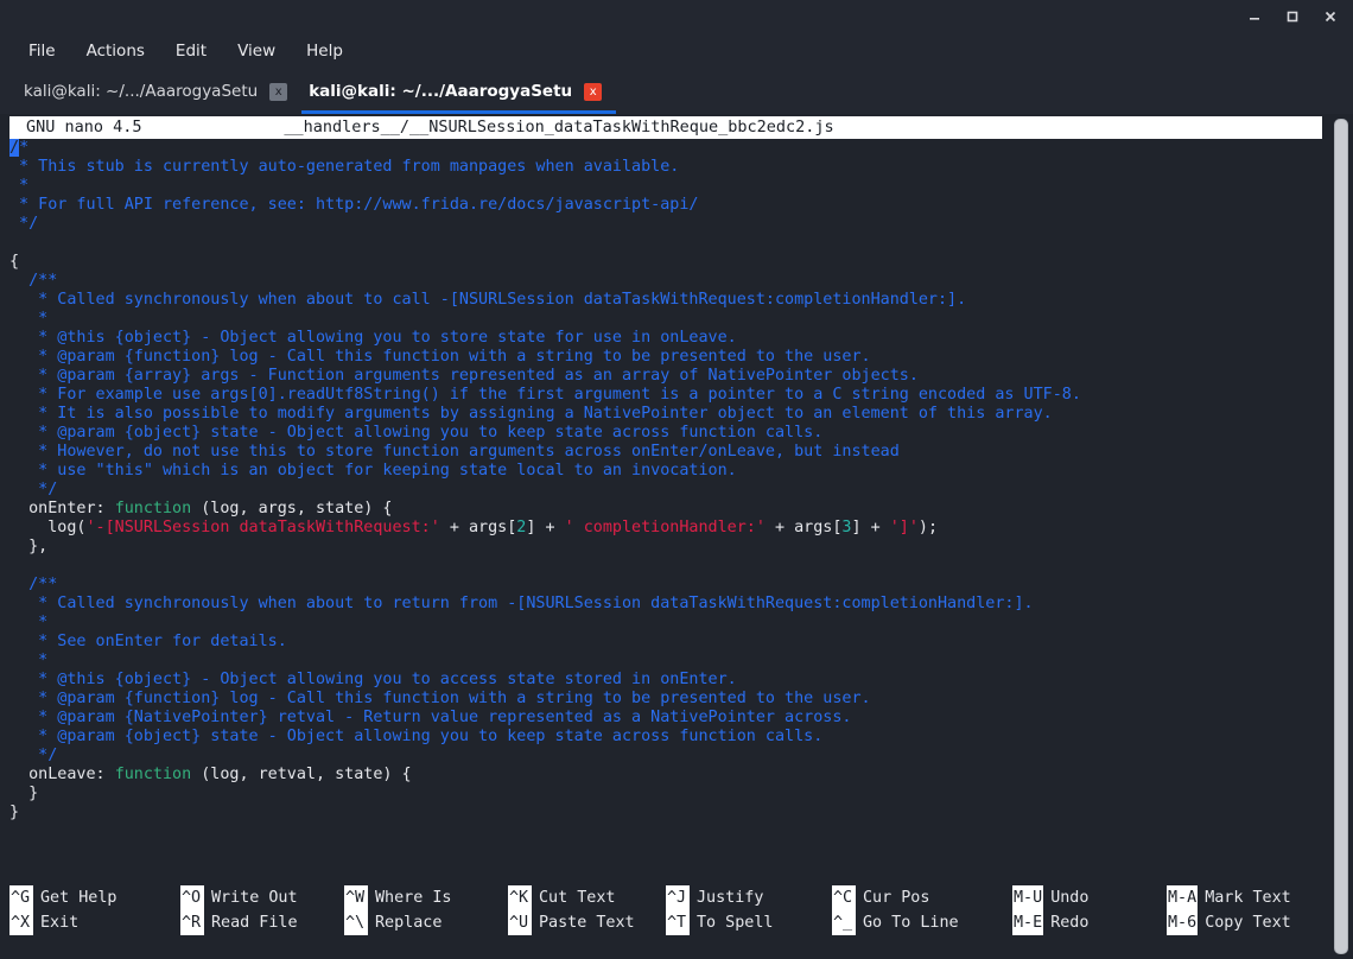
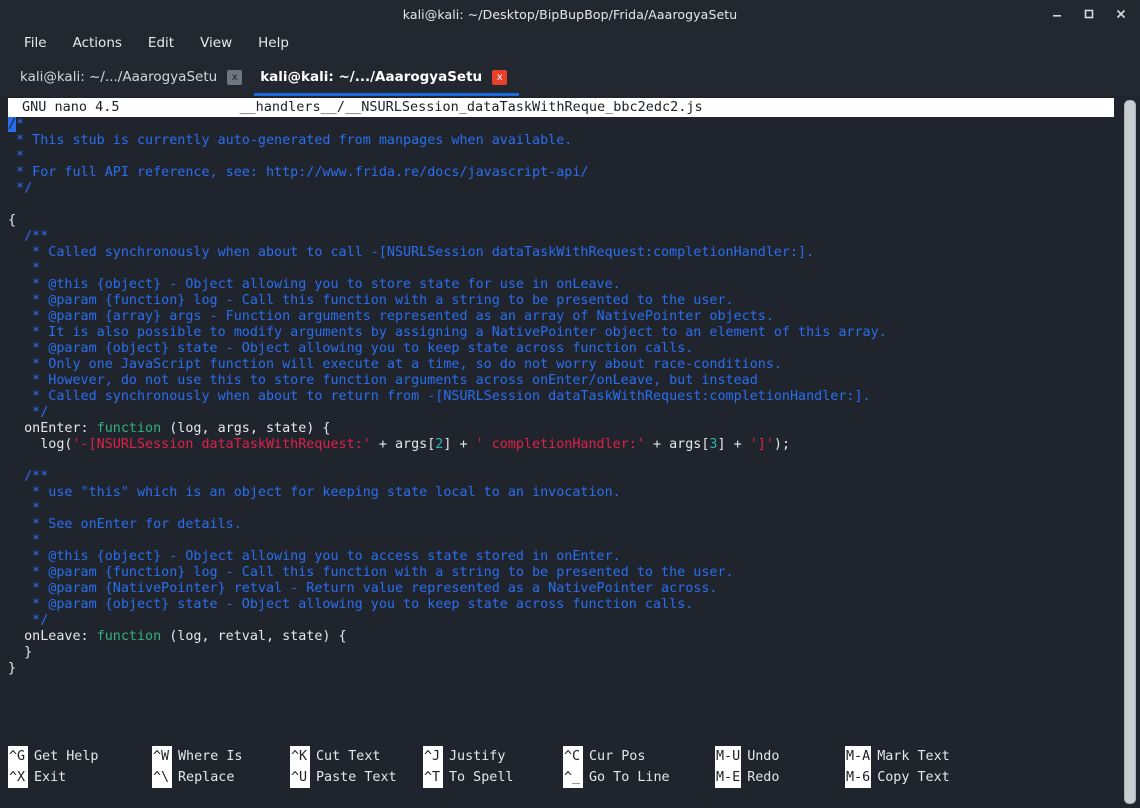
+ kali@kali: ~/Desktop/BipBupBop/Frida/AaarogyaSetu
  File
  Actions
  Edit
  View
  Help
  kali@kali: ~/.../AaarogyaSetu
  x
  kali@kali: ~/.../AaarogyaSetu
  x
  GNU nano 4.5
  __handlers__/__NSURLSession_dataTaskWithReque_bbc2edc2.js
  /*
  * This stub is currently auto-generated from manpages when available.
  *
  * For full API reference, see: http://www.frida.re/docs/javascript-api/
  */
  {
  /**
  * Called synchronously when about to call -[NSURLSession dataTaskWithRequest:completionHandler:].
  *
  * @this {object} - Object allowing you to store state for use in onLeave.
  * @param {function} log - Call this function with a string to be presented to the user.
  * @param {array} args - Function arguments represented as an array of NativePointer objects.
- * For example use args[0].readUtf8String() if the first argument is a pointer to a C string encoded as UTF-8.
  * It is also possible to modify arguments by assigning a NativePointer object to an element of this array.
  * @param {object} state - Object allowing you to keep state across function calls.
+ * Only one JavaScript function will execute at a time, so do not worry about race-conditions.
  * However, do not use this to store function arguments across onEnter/onLeave, but instead
- * use "this" which is an object for keeping state local to an invocation.
+ * Called synchronously when about to return from -[NSURLSession dataTaskWithRequest:completionHandler:].
  */
  onEnter: function (log, args, state) {
  log('-[NSURLSession dataTaskWithRequest:' + args[2] + ' completionHandler:' + args[3] + ']');
- },
  /**
- * Called synchronously when about to return from -[NSURLSession dataTaskWithRequest:completionHandler:].
+ * use "this" which is an object for keeping state local to an invocation.
  *
  * See onEnter for details.
  *
  * @this {object} - Object allowing you to access state stored in onEnter.
  * @param {function} log - Call this function with a string to be presented to the user.
  * @param {NativePointer} retval - Return value represented as a NativePointer across.
  * @param {object} state - Object allowing you to keep state across function calls.
  */
  onLeave: function (log, retval, state) {
  }
  }
  ^G
  Get Help
  ^X
  Exit
- ^O
- Write Out
- ^R
- Read File
  ^W
  Where Is
  ^\
  Replace
  ^K
  Cut Text
  ^U
  Paste Text
  ^J
  Justify
  ^T
  To Spell
  ^C
  Cur Pos
  ^_
  Go To Line
  M-U
  Undo
  M-E
  Redo
  M-A
  Mark Text
  M-6
  Copy Text
